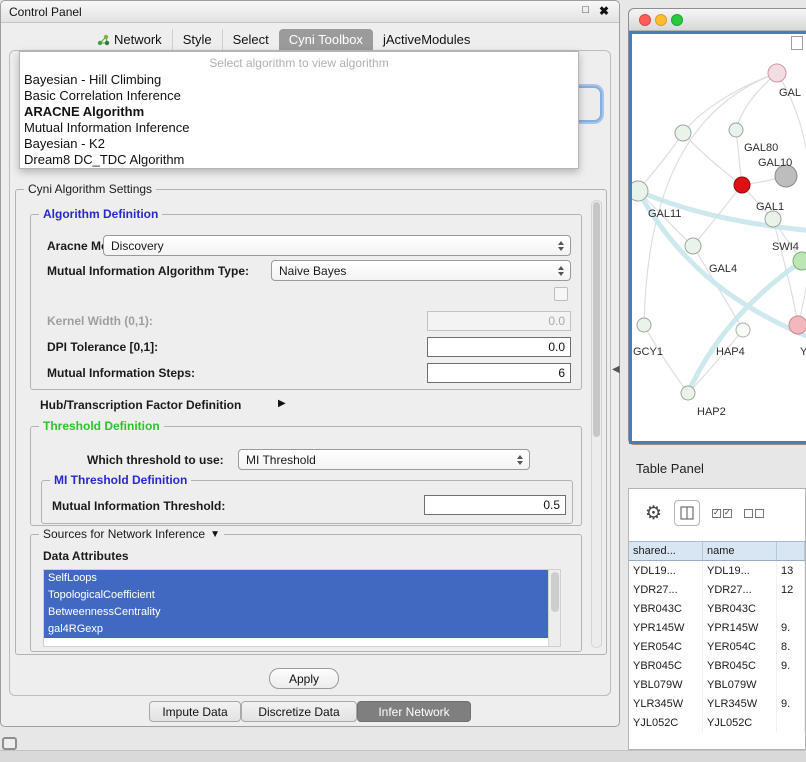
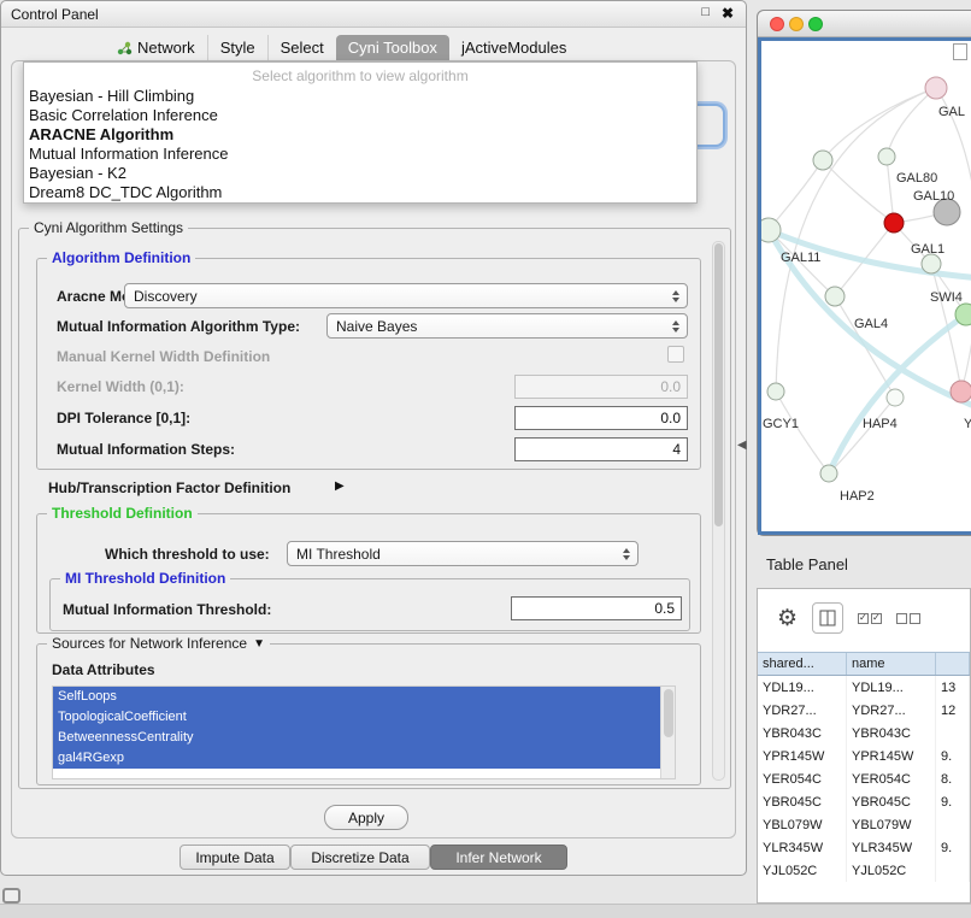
  Control Panel
  □
  ✖
  Network
  Style
  Select
  Cyni Toolbox
  jActiveModules
  Select algorithm to view algorithm
  Bayesian - Hill Climbing
  Basic Correlation Inference
  ARACNE Algorithm
  Mutual Information Inference
  Bayesian - K2
  Dream8 DC_TDC Algorithm
  Cyni Algorithm Settings
  Algorithm Definition
  Discovery
  Mutual Information Algorithm Type:
  Naive Bayes
+ Manual Kernel Width Definition
  Kernel Width (0,1):
  0.0
  DPI Tolerance [0,1]:
  0.0
  Mutual Information Steps:
- 6
+ 4
  Hub/Transcription Factor Definition
  ▶
  Threshold Definition
  Which threshold to use:
  MI Threshold
  MI Threshold Definition
  Mutual Information Threshold:
  0.5
  Sources for Network Inference
  ▼
  Data Attributes
  SelfLoops
  TopologicalCoefficient
  BetweennessCentrality
  gal4RGexp
  Apply
  Impute Data
  Discretize Data
  Infer Network
  ◀
  GAL
  GAL80
  GAL10
  GAL11
  GAL1
  SWI4
  GAL4
  GCY1
  HAP4
  HAP2
  Y
  Table Panel
  ⚙
  shared...
  name
  YDL19...
  YDL19...
  13
  YDR27...
  YDR27...
  12
  YBR043C
  YBR043C
  YPR145W
  YPR145W
  9.
  YER054C
  YER054C
  8.
  YBR045C
  YBR045C
  9.
  YBL079W
  YBL079W
  YLR345W
  YLR345W
  9.
  YJL052C
  YJL052C
